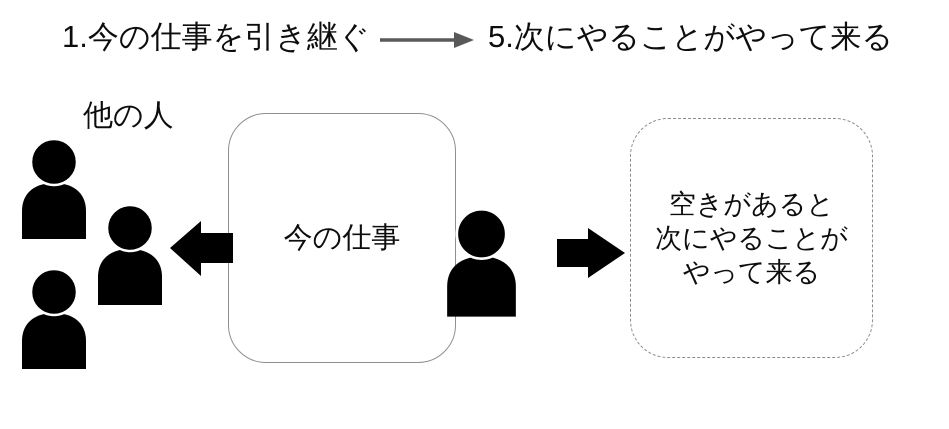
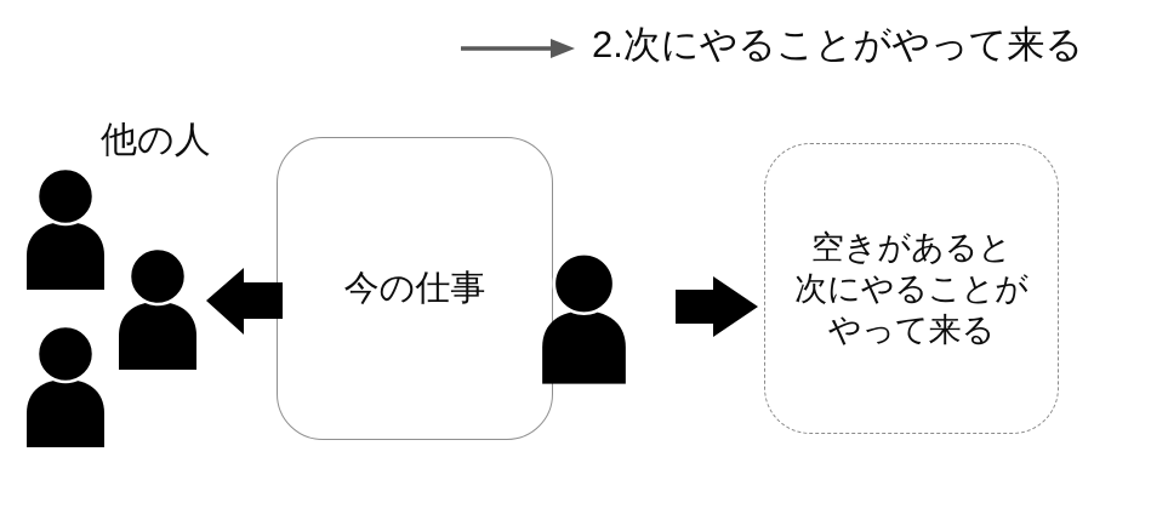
- 1.今の仕事を引き継ぐ
- 5.次にやることがやって来る
+ 2.次にやることがやって来る
  他の人
  今の仕事
  空きがあると
  次にやることが
  やって来る
